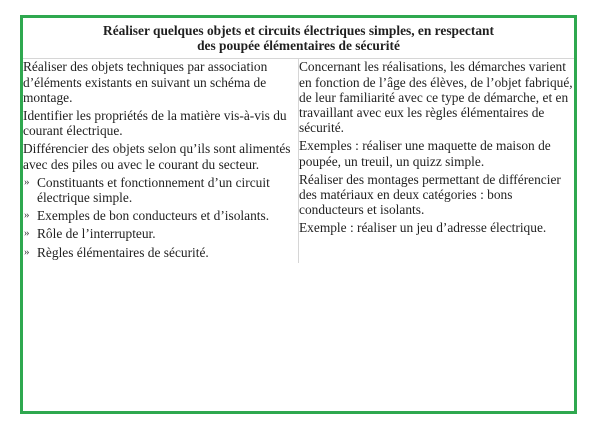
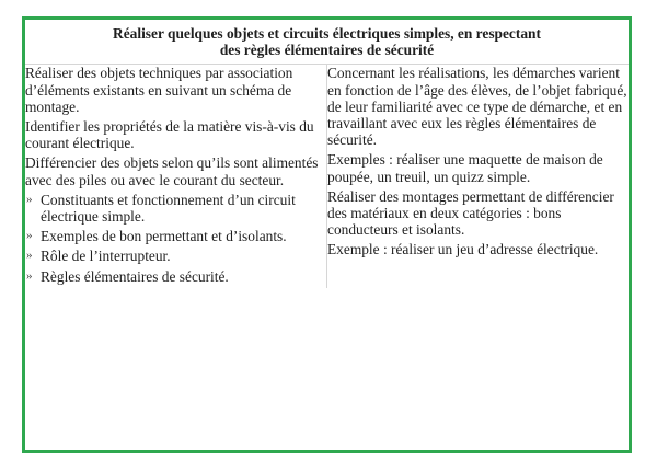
- Réaliser quelques objets et circuits électriques simples, en respectant des poupée élémentaires de sécurité
+ Réaliser quelques objets et circuits électriques simples, en respectant des règles élémentaires de sécurité
- Réaliser des objets techniques par association d’éléments existants en suivant un schéma de montage. Identifier les propriétés de la matière vis-à-vis du courant électrique. Différencier des objets selon qu’ils sont alimentés avec des piles ou avec le courant du secteur. » Constituants et fonctionnement d’un circuit électrique simple. » Exemples de bon conducteurs et d’isolants. » Rôle de l’interrupteur. » Règles élémentaires de sécurité.	Concernant les réalisations, les démarches varient en fonction de l’âge des élèves, de l’objet fabriqué, de leur familiarité avec ce type de démarche, et en travaillant avec eux les règles élémentaires de sécurité. Exemples : réaliser une maquette de maison de poupée, un treuil, un quizz simple. Réaliser des montages permettant de différencier des matériaux en deux catégories : bons conducteurs et isolants. Exemple : réaliser un jeu d’adresse électrique.
+ Réaliser des objets techniques par association d’éléments existants en suivant un schéma de montage. Identifier les propriétés de la matière vis-à-vis du courant électrique. Différencier des objets selon qu’ils sont alimentés avec des piles ou avec le courant du secteur. » Constituants et fonctionnement d’un circuit électrique simple. » Exemples de bon permettant et d’isolants. » Rôle de l’interrupteur. » Règles élémentaires de sécurité.	Concernant les réalisations, les démarches varient en fonction de l’âge des élèves, de l’objet fabriqué, de leur familiarité avec ce type de démarche, et en travaillant avec eux les règles élémentaires de sécurité. Exemples : réaliser une maquette de maison de poupée, un treuil, un quizz simple. Réaliser des montages permettant de différencier des matériaux en deux catégories : bons conducteurs et isolants. Exemple : réaliser un jeu d’adresse électrique.
